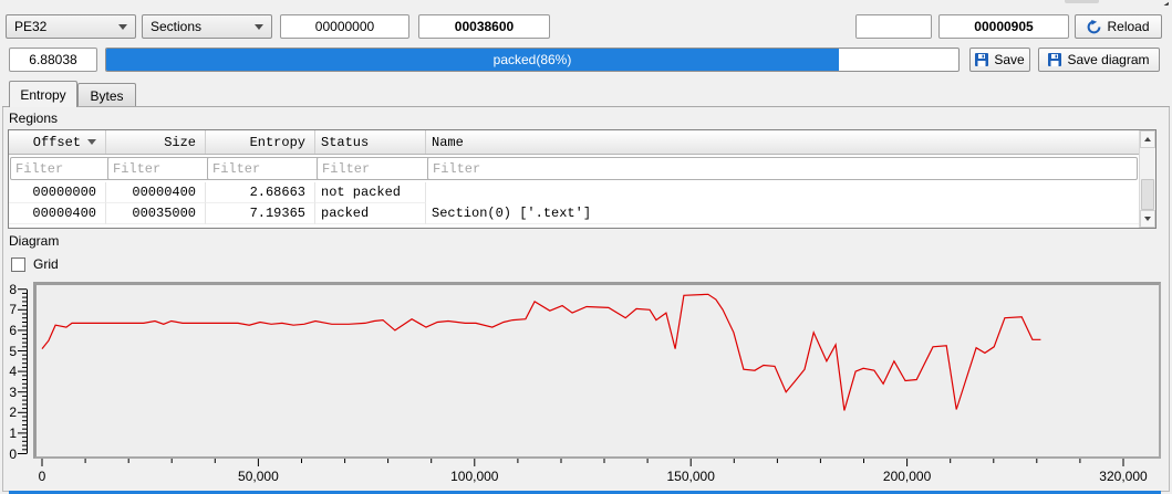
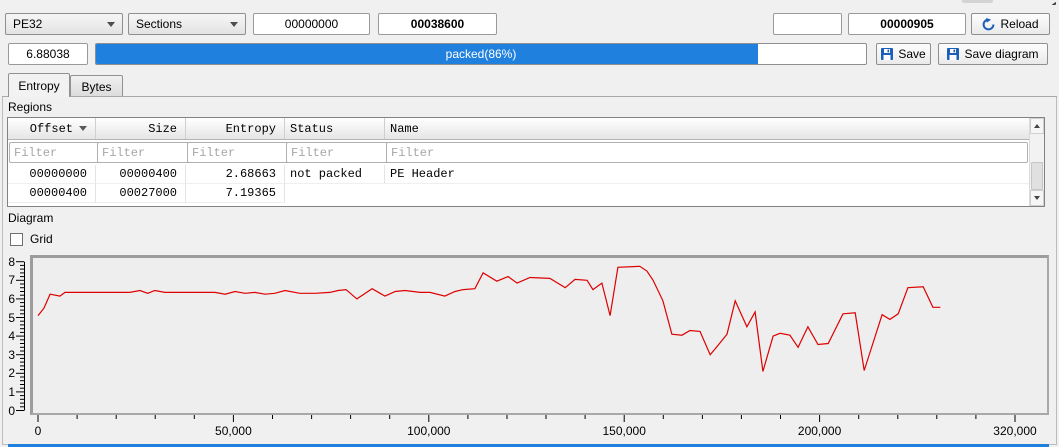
  PE32
  Sections
  00000000
  00038600
  00000905
  Reload
  6.88038
  packed(86%)
  Save
  Save diagram
  Entropy
  Bytes
  Regions
  Offset
  Size
  Entropy
  Status
  Name
  Filter
  Filter
  Filter
  Filter
  Filter
  00000000
  00000400
  2.68663
  not packed
+ PE Header
  00000400
- 00035000
+ 00027000
  7.19365
- packed
- Section(0) ['.text']
  Diagram
  Grid
  0
  1
  2
  3
  4
  5
  6
  7
  8
  0
  50,000
  100,000
  150,000
  200,000
  320,000
